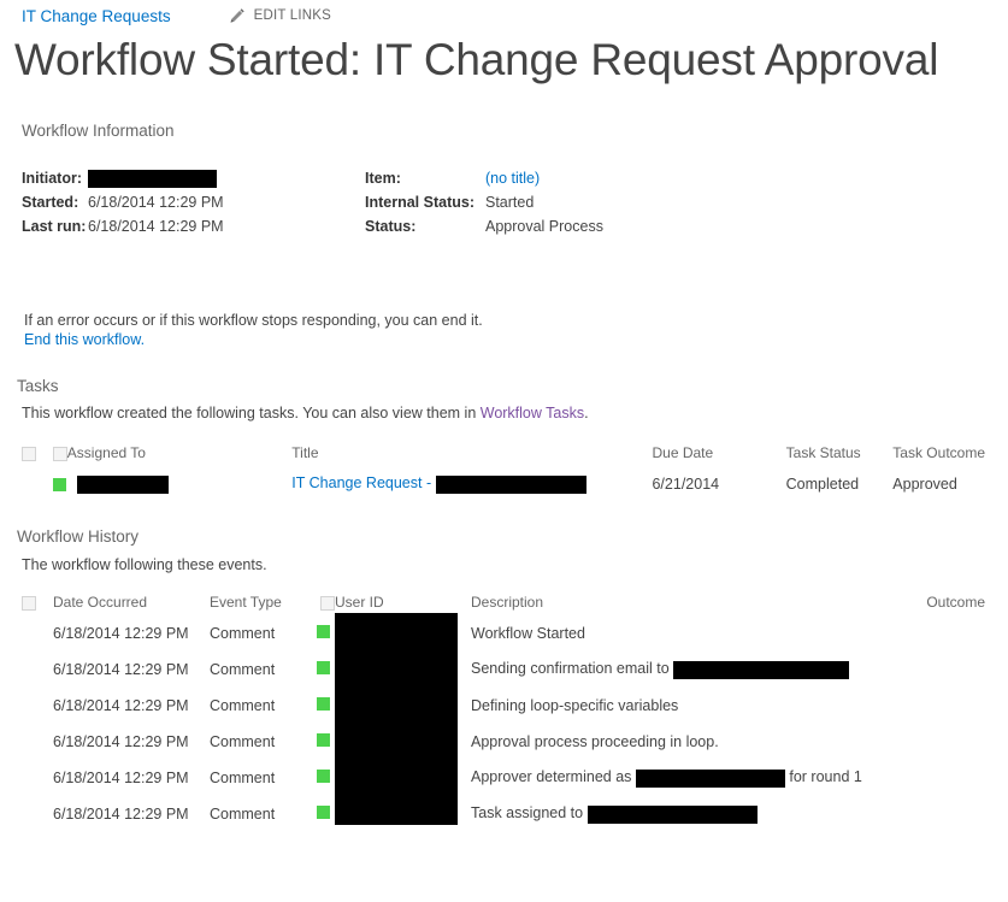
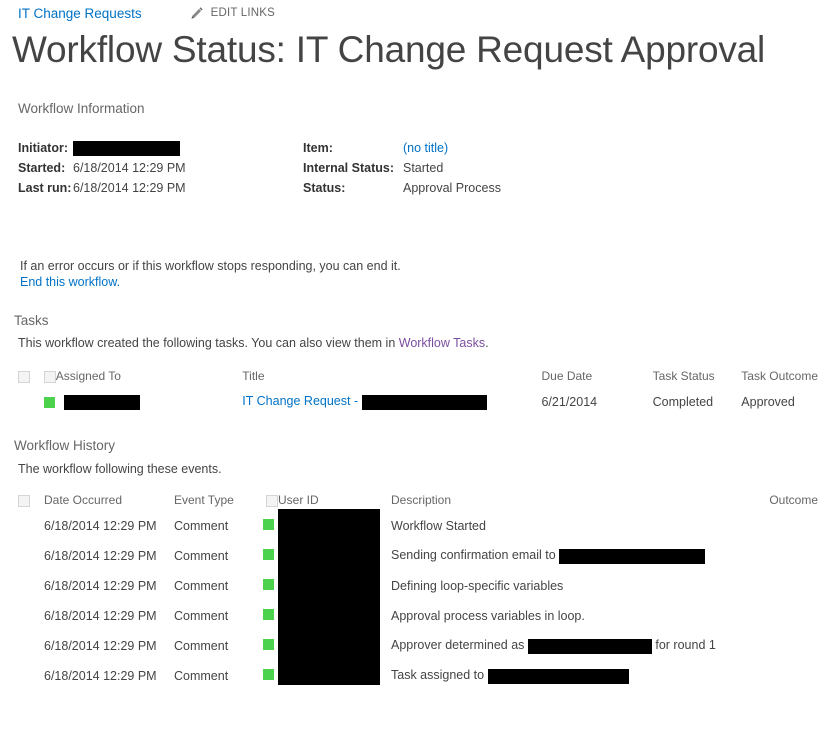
  IT Change Requests
  EDIT LINKS
- Workflow Started: IT Change Request Approval
+ Workflow Status: IT Change Request Approval
  Workflow Information
  Initiator:
  Started:
  6/18/2014 12:29 PM
  Last run:
  6/18/2014 12:29 PM
  Item:
  (no title)
  Internal Status:
  Started
  Status:
  Approval Process
  If an error occurs or if this workflow stops responding, you can end it.
  End this workflow.
  Tasks
  This workflow created the following tasks. You can also view them in Workflow Tasks.
  	Assigned To	Title	Due Date	Task Status	Task Outcome
  		IT Change Request -	6/21/2014	Completed	Approved
  Workflow History
  The workflow following these events.
  	Date Occurred	Event Type	User ID	Description	Outcome
  	6/18/2014 12:29 PM	Comment		Workflow Started
  	6/18/2014 12:29 PM	Comment		Sending confirmation email to
  	6/18/2014 12:29 PM	Comment		Defining loop-specific variables
- 	6/18/2014 12:29 PM	Comment		Approval process proceeding in loop.
+ 	6/18/2014 12:29 PM	Comment		Approval process variables in loop.
  	6/18/2014 12:29 PM	Comment		Approver determined as for round 1
  	6/18/2014 12:29 PM	Comment		Task assigned to
